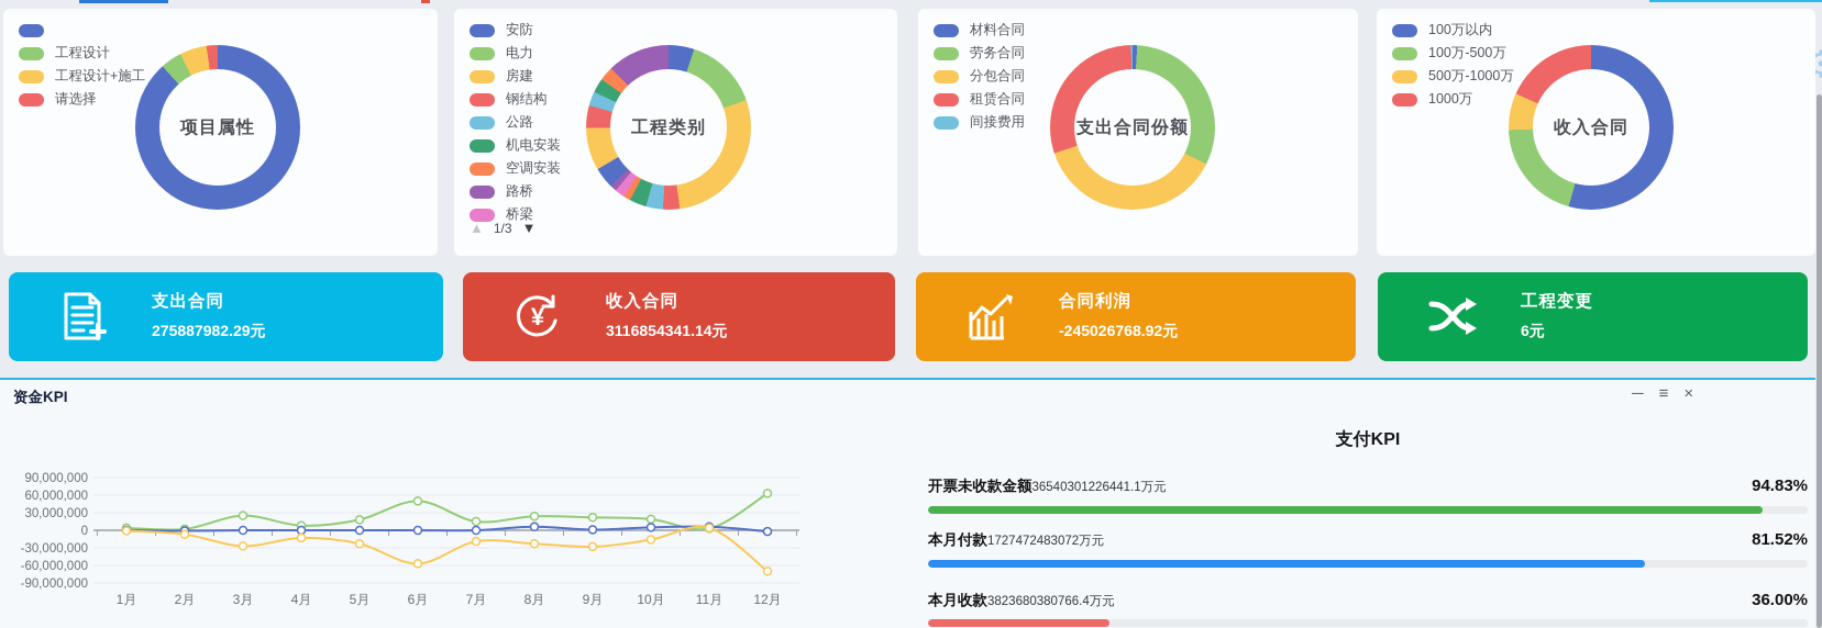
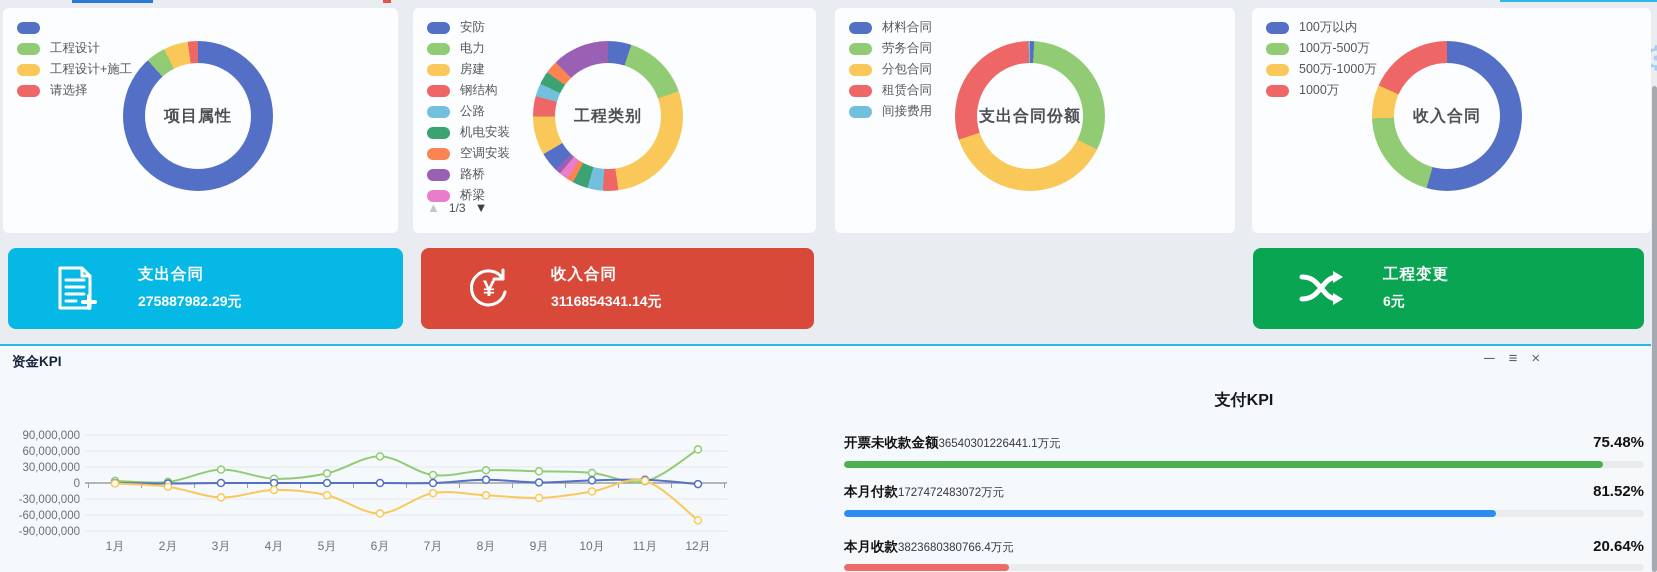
  ⚙
  工程设计
  工程设计+施工
  请选择
  项目属性
  安防
  电力
  房建
  钢结构
  公路
  机电安装
  空调安装
  路桥
  桥梁
  工程类别
  ▲
  1/3
  ▼
  材料合同
  劳务合同
  分包合同
  租赁合同
  间接费用
  支出合同份额
  100万以内
  100万-500万
  500万-1000万
  1000万
  收入合同
  支出合同
  275887982.29元
  ¥
  收入合同
  3116854341.14元
- 合同利润
- -245026768.92元
  工程变更
  6元
  资金KPI
  ─
  ≡
  ×
  支付KPI
  开票未收款金额36540301226441.1万元
- 94.83%
+ 75.48%
  本月付款1727472483072万元
  81.52%
  本月收款3823680380766.4万元
- 36.00%
+ 20.64%
  90,000,000
  60,000,000
  30,000,000
  0
  -30,000,000
  -60,000,000
  -90,000,000
  1月
  2月
  3月
  4月
  5月
  6月
  7月
  8月
  9月
  10月
  11月
  12月
